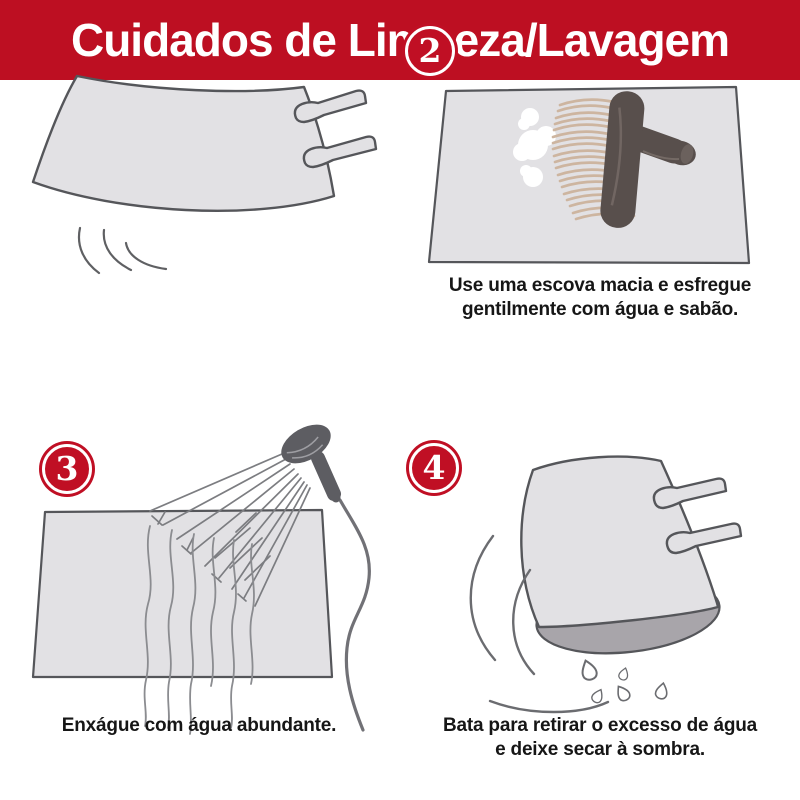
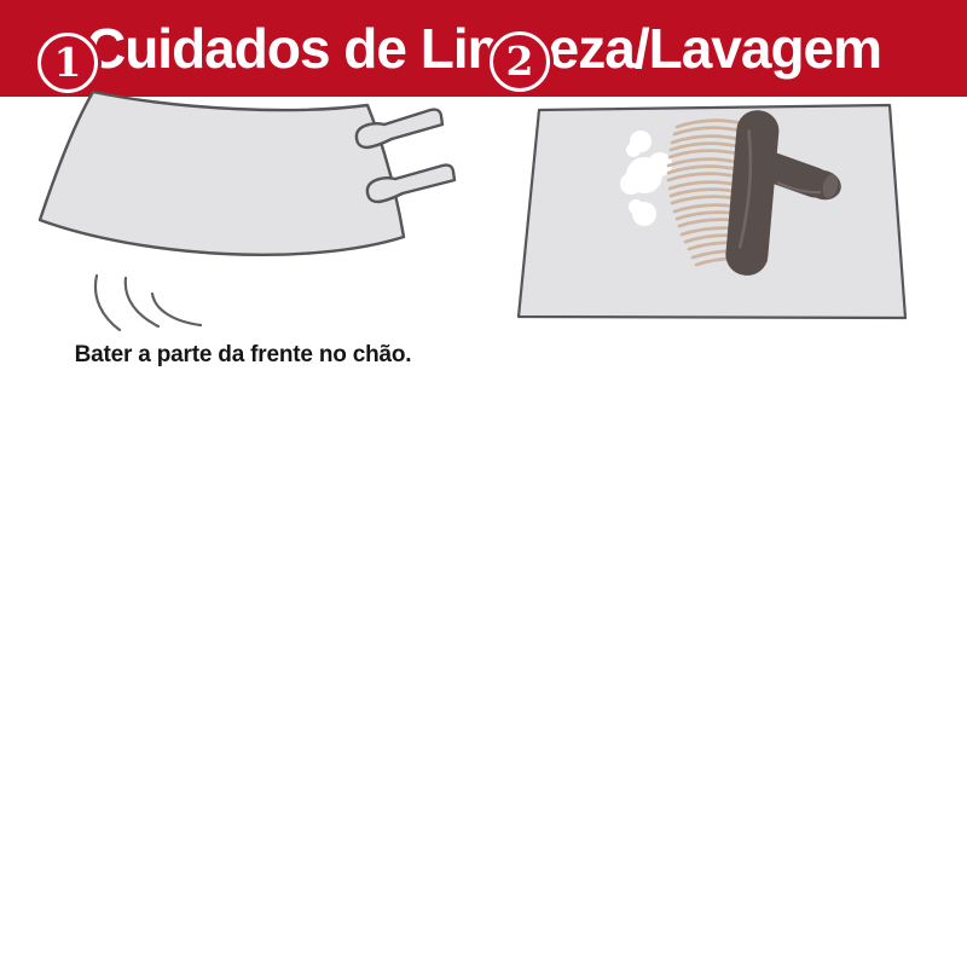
  Cuidados de Lieza/Lavagem
+ 1
+ Bater a parte da frente no chão.
  2
- Use uma escova macia e esfregue
- gentilmente com água e sabão.
- 3
- Enxágue com água abundante.
- 4
- Bata para retirar o excesso de água
- e deixe secar à sombra.
